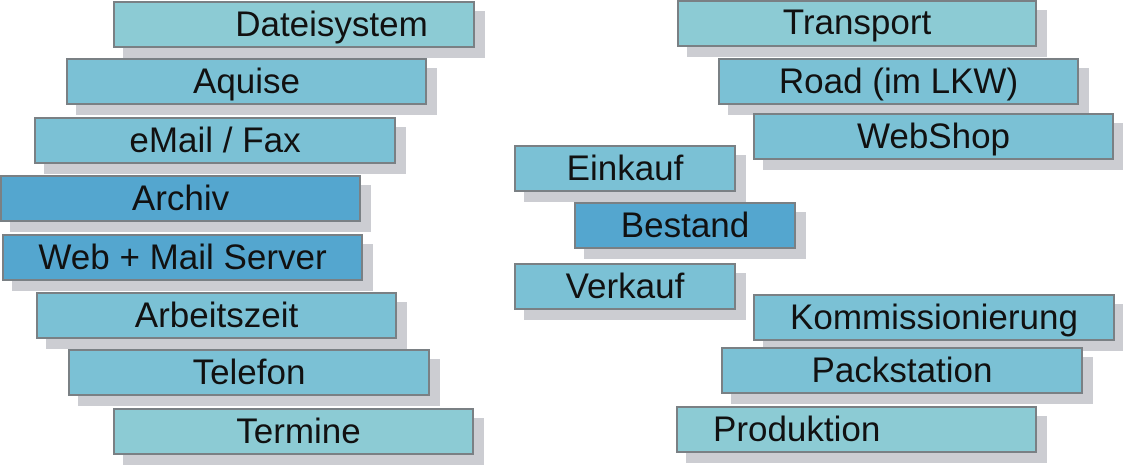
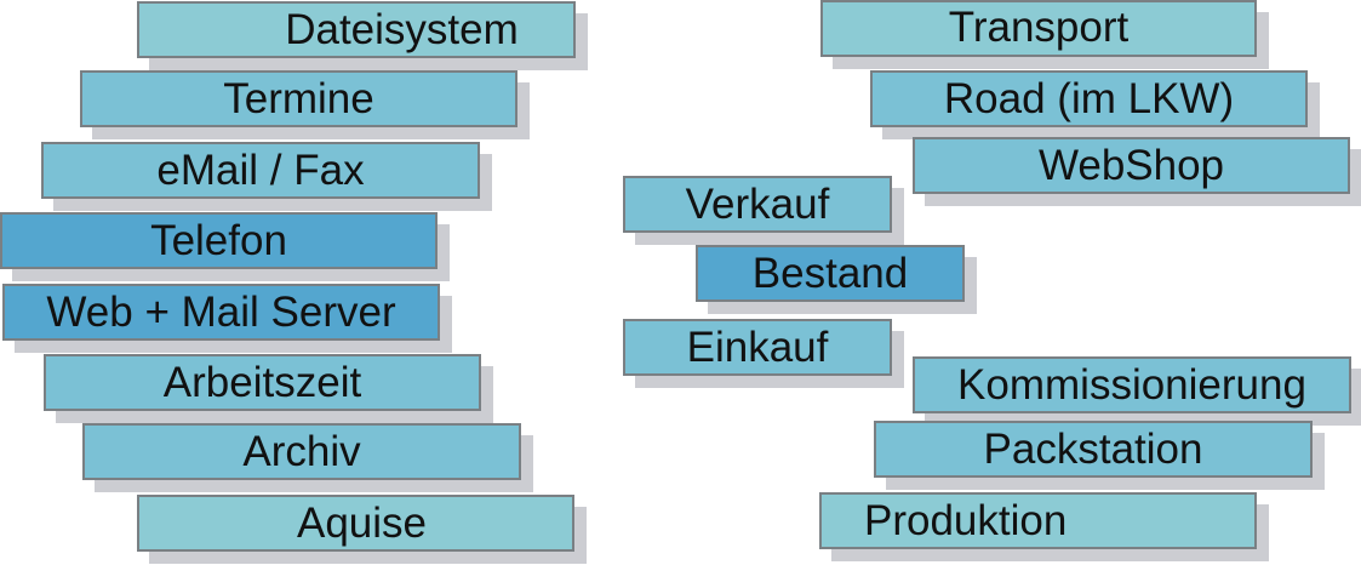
  Dateisystem
- Aquise
+ Termine
  eMail / Fax
- Archiv
+ Telefon
  Web + Mail Server
  Arbeitszeit
- Telefon
+ Archiv
- Termine
+ Aquise
- Einkauf
+ Verkauf
  Bestand
- Verkauf
+ Einkauf
  Transport
  Road (im LKW)
  WebShop
  Kommissionierung
  Packstation
  Produktion
